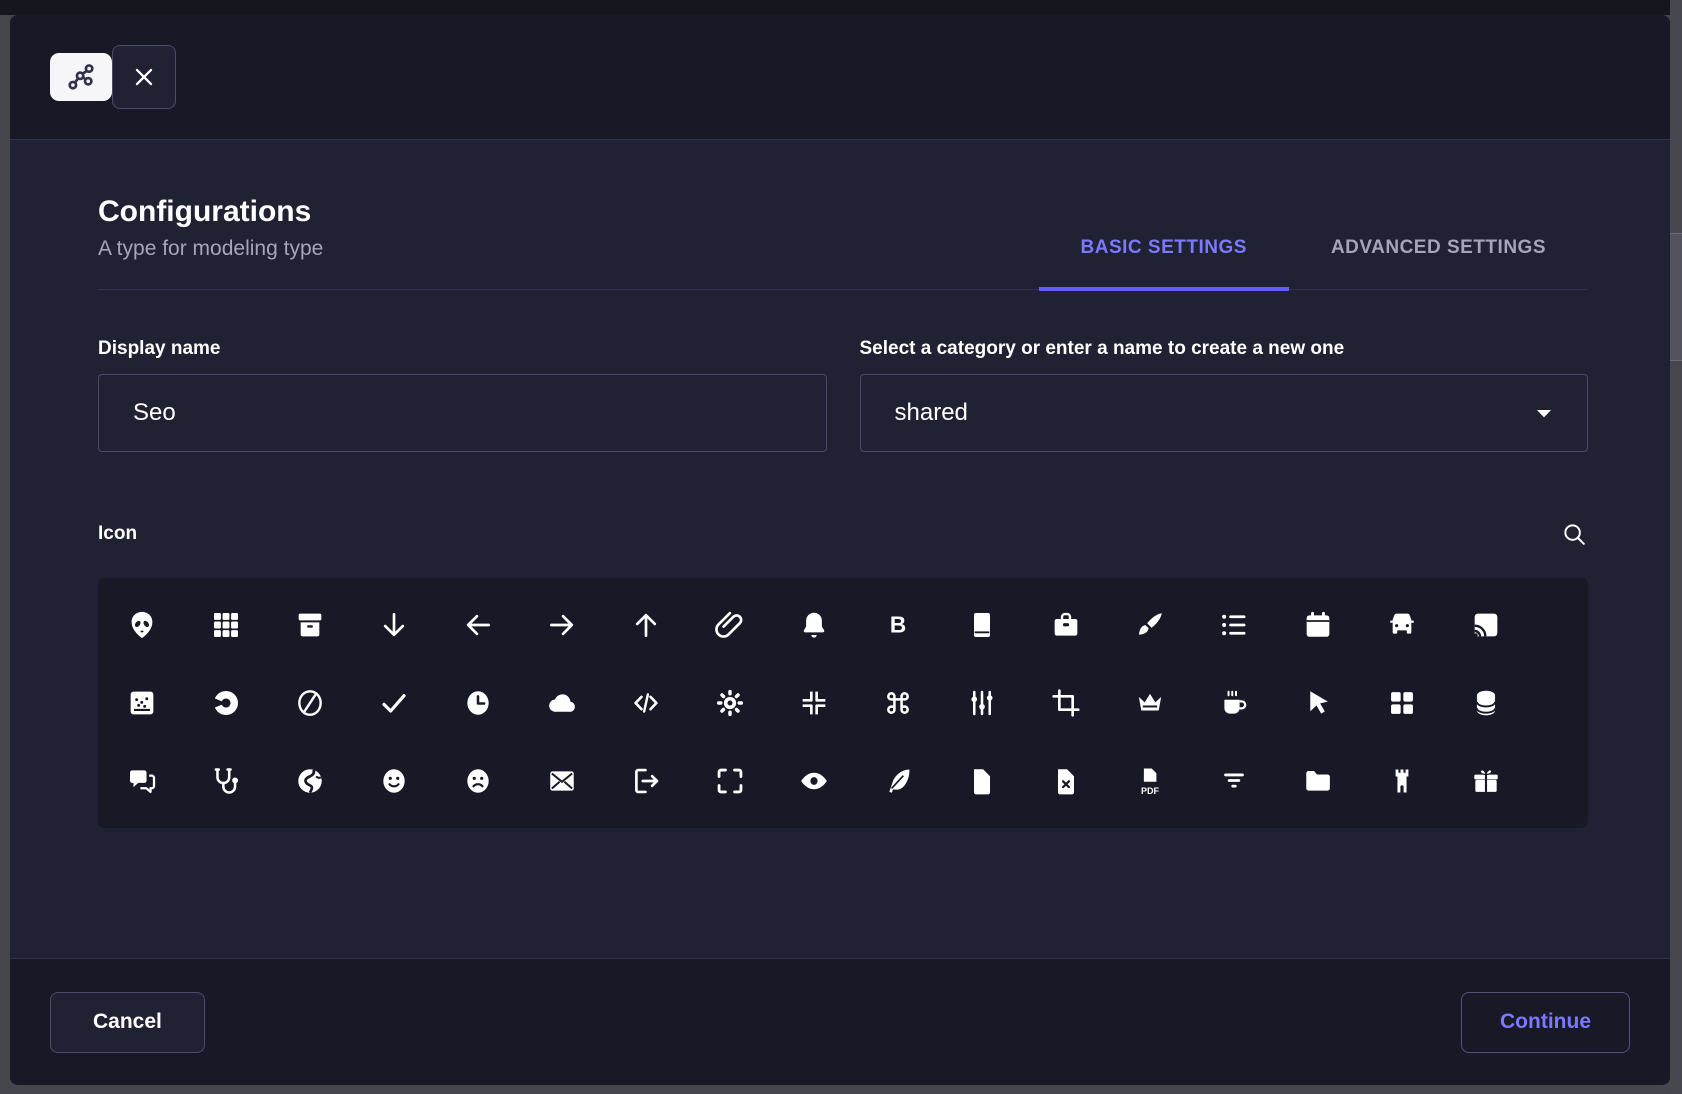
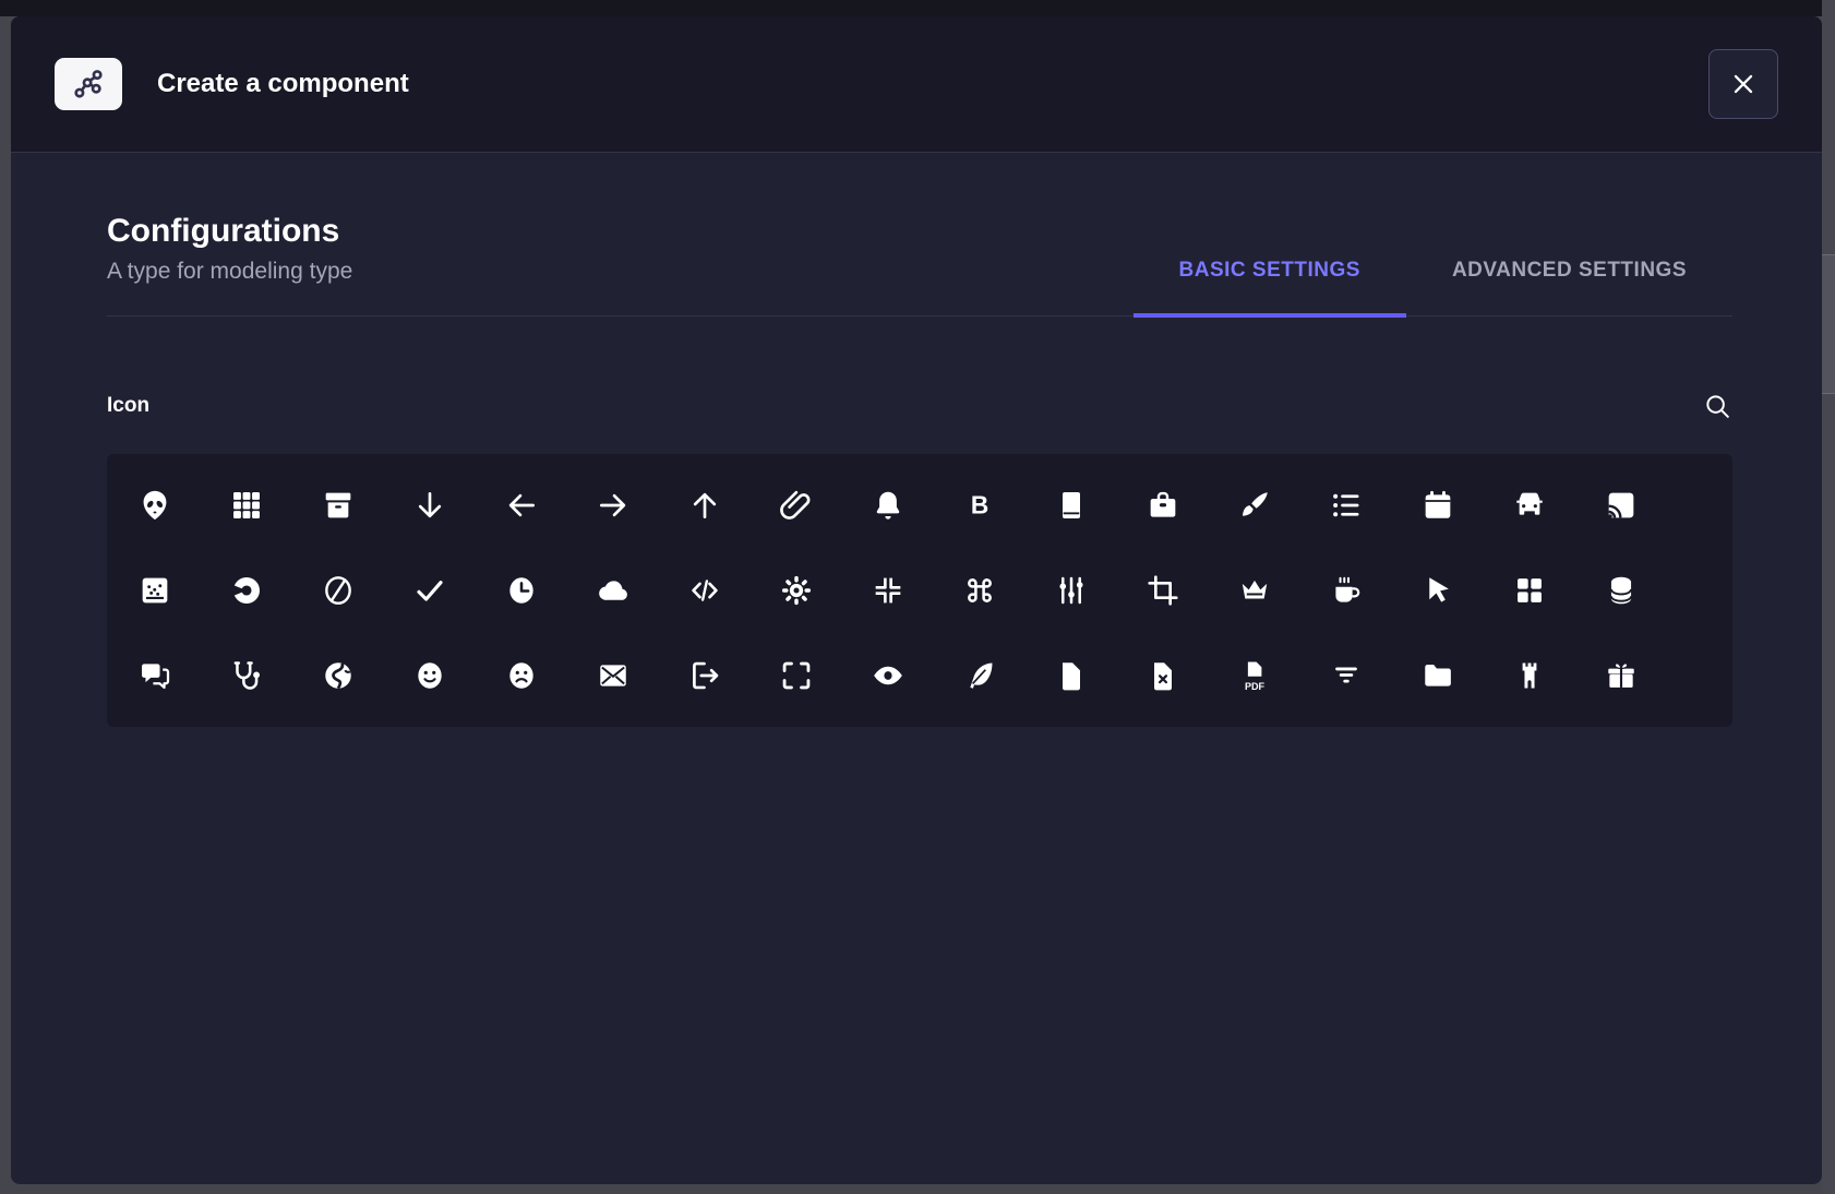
+ Create a component
  Configurations
  A type for modeling type
  BASIC SETTINGS
  ADVANCED SETTINGS
- Display name
- Seo
- Select a category or enter a name to create a new one
- shared
  Icon
  B
  PDF
- Cancel
- Continue
